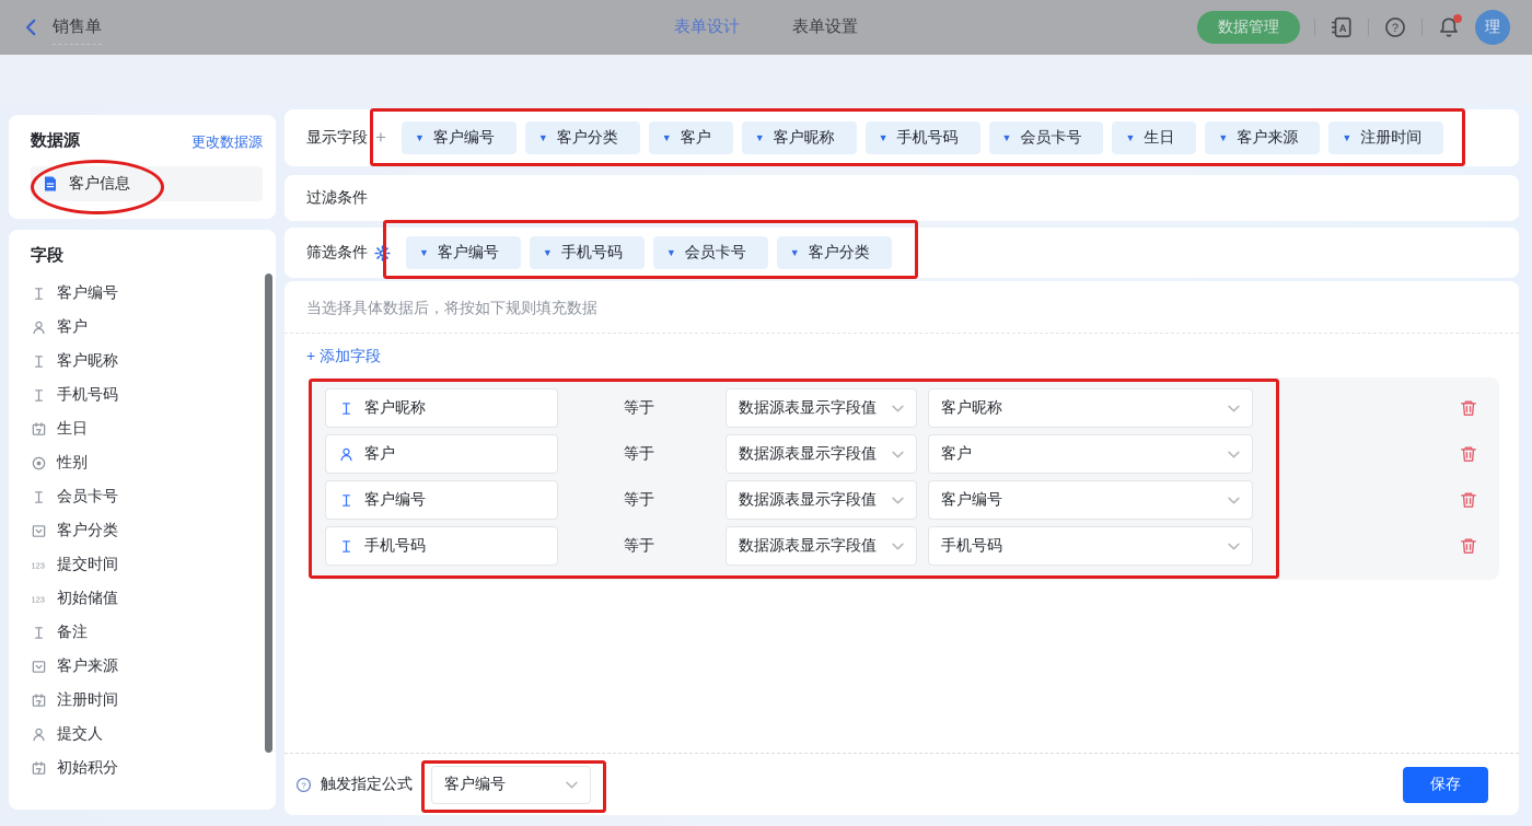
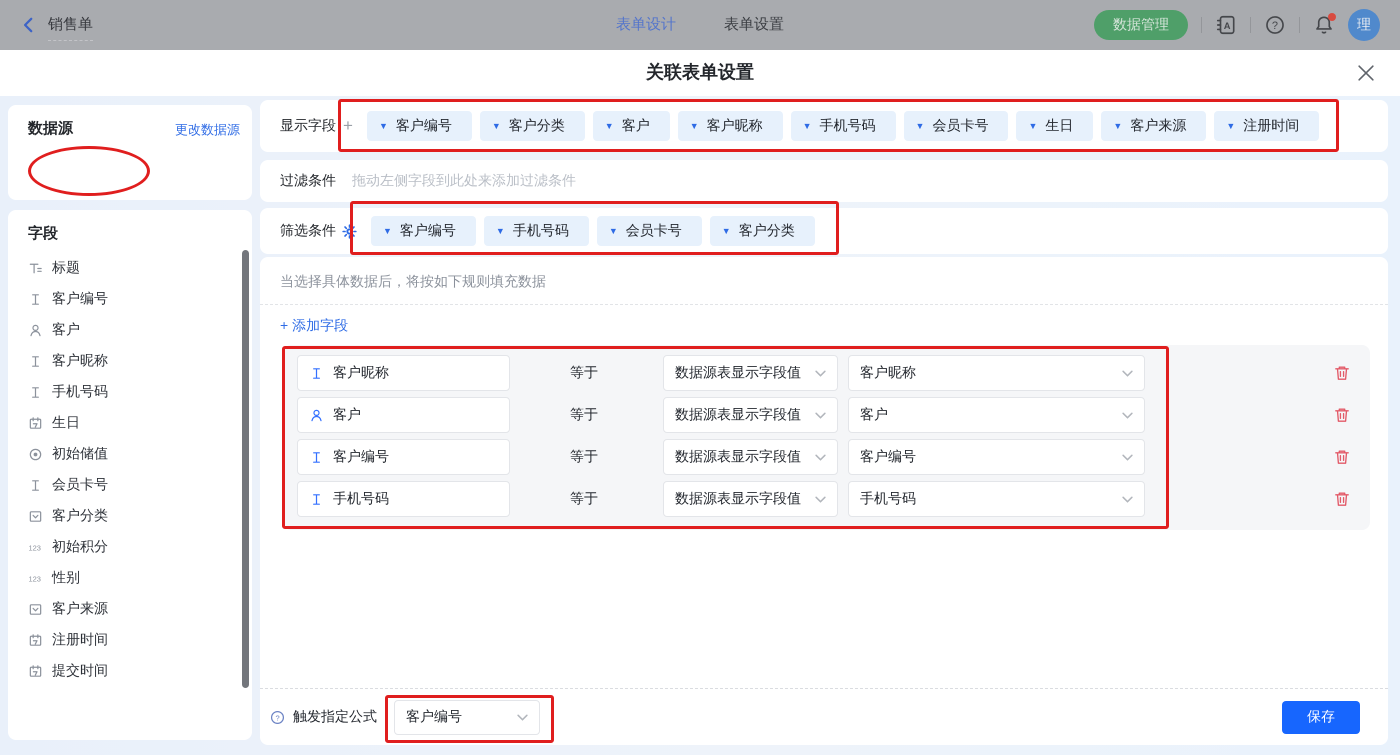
  销售单
  表单设计
  表单设置
  数据管理
  A
  ?
  理
+ 关联表单设置
  数据源
  更改数据源
- 客户信息
  字段
+ 标题
  客户编号
  客户
  客户昵称
  手机号码
  生日
- 性别
+ 初始储值
  会员卡号
  客户分类
  123
- 提交时间
+ 初始积分
  123
- 初始储值
+ 性别
- 备注
  客户来源
  注册时间
- 提交人
- 初始积分
+ 提交时间
  显示字段
  +
  ▼
  客户编号
  ▼
  客户分类
  ▼
  客户
  ▼
  客户昵称
  ▼
  手机号码
  ▼
  会员卡号
  ▼
  生日
  ▼
  客户来源
  ▼
  注册时间
  过滤条件
+ 拖动左侧字段到此处来添加过滤条件
  筛选条件
  ▼
  客户编号
  ▼
  手机号码
  ▼
  会员卡号
  ▼
  客户分类
  当选择具体数据后，将按如下规则填充数据
  + 添加字段
  客户昵称
  等于
  数据源表显示字段值
  客户昵称
  客户
  等于
  数据源表显示字段值
  客户
  客户编号
  等于
  数据源表显示字段值
  客户编号
  手机号码
  等于
  数据源表显示字段值
  手机号码
  ?
  触发指定公式
  客户编号
  保存
